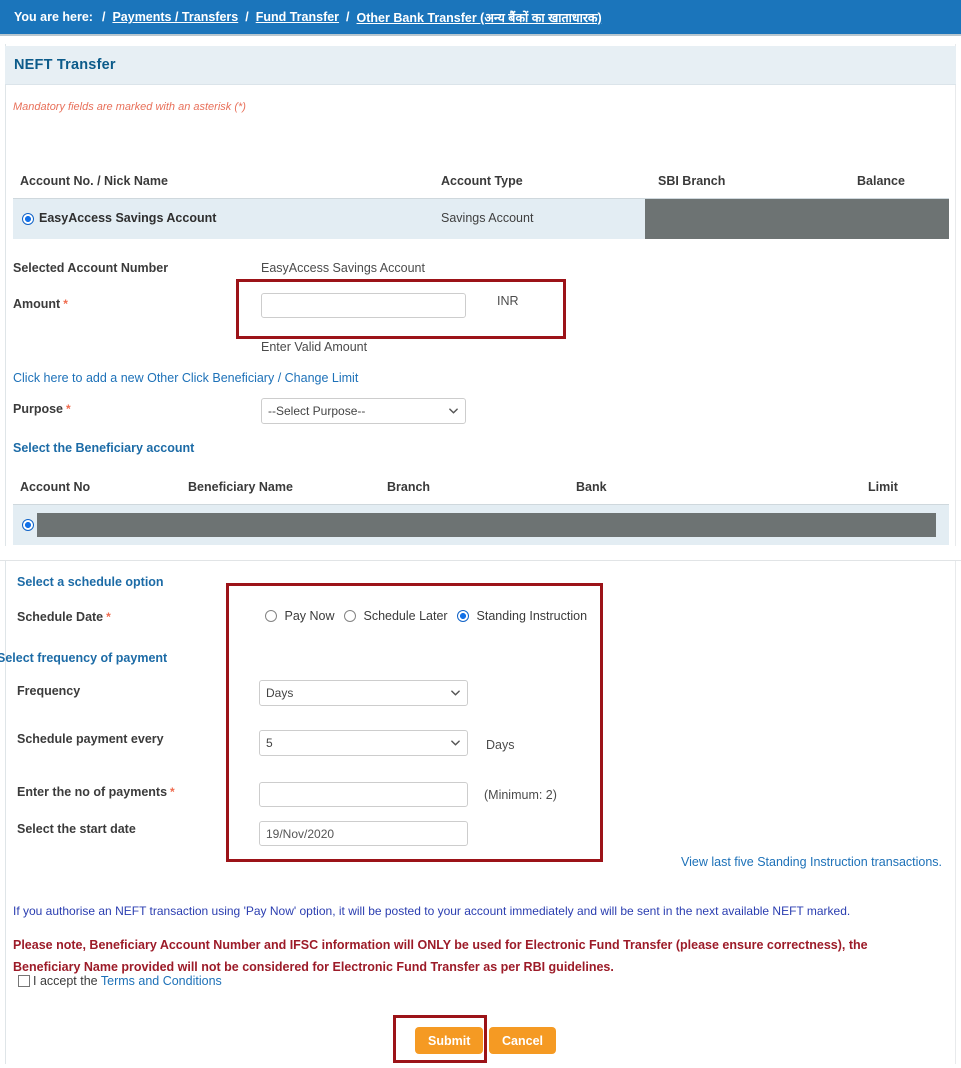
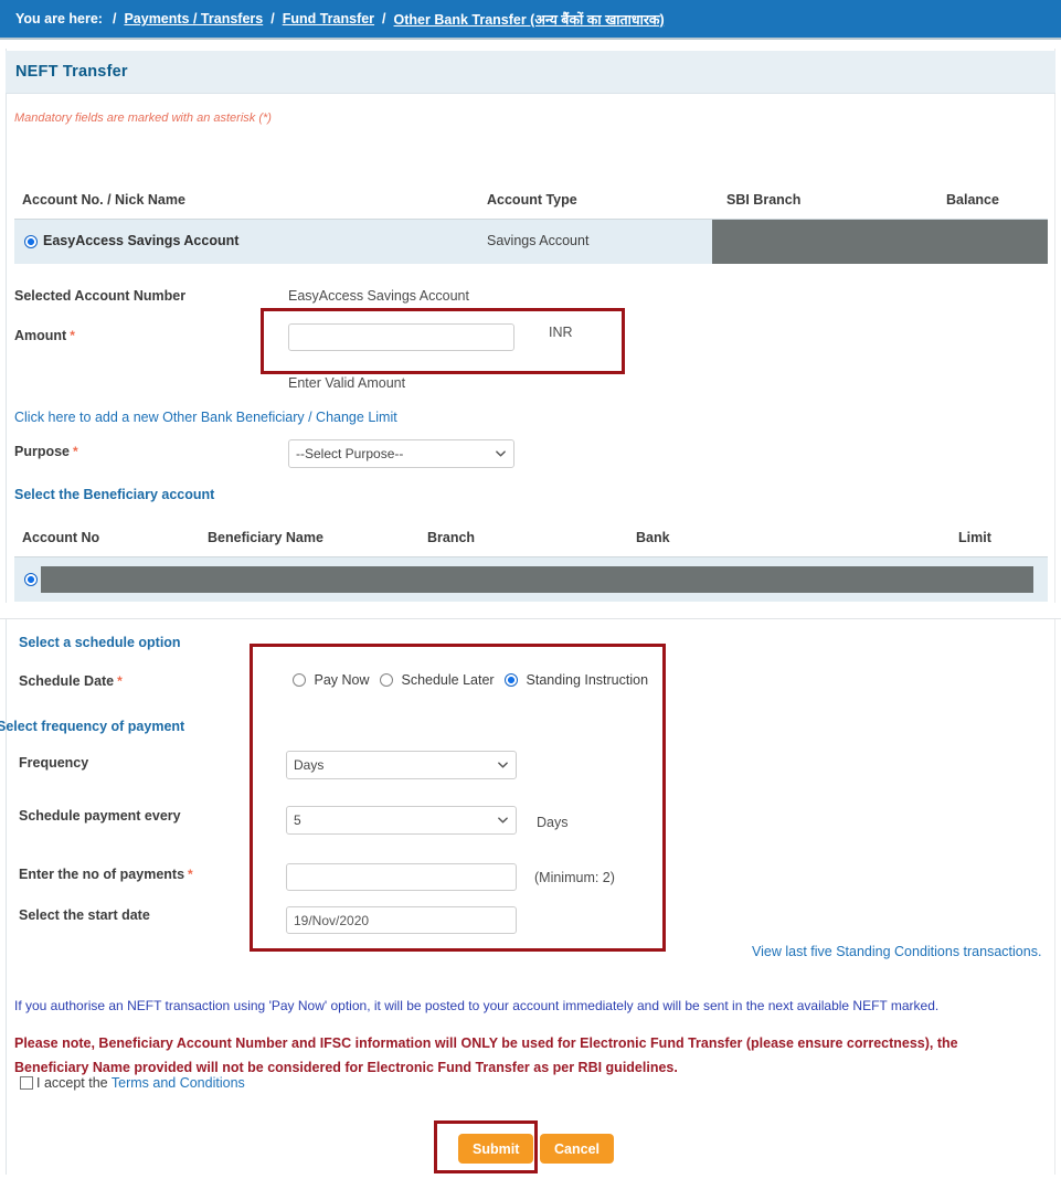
  You are here:
  /
  Payments / Transfers
  /
  Fund Transfer
  /
  Other Bank Transfer (अन्य बैंकों का खाताधारक)
  NEFT Transfer
  Mandatory fields are marked with an asterisk (*)
  Account No. / Nick Name
  Account Type
  SBI Branch
  Balance
  EasyAccess Savings Account
  Savings Account
  Selected Account Number
  EasyAccess Savings Account
  Amount *
  INR
  Enter Valid Amount
- Click here to add a new Other Click Beneficiary / Change Limit
+ Click here to add a new Other Bank Beneficiary / Change Limit
  Purpose *
  --Select Purpose--
  Select the Beneficiary account
  Account No
  Beneficiary Name
  Branch
  Bank
  Limit
  Select a schedule option
  Schedule Date *
  Pay Now Schedule Later Standing Instruction
  Select frequency of payment
  Frequency
  Days
  Schedule payment every
  5
  Days
  Enter the no of payments *
  (Minimum: 2)
  Select the start date
  19/Nov/2020
- View last five Standing Instruction transactions.
+ View last five Standing Conditions transactions.
  If you authorise an NEFT transaction using 'Pay Now' option, it will be posted to your account immediately and will be sent in the next available NEFT marked.
  Please note, Beneficiary Account Number and IFSC information will ONLY be used for Electronic Fund Transfer (please ensure correctness), the
  Beneficiary Name provided will not be considered for Electronic Fund Transfer as per RBI guidelines.
  I accept the Terms and Conditions
  Submit
  Cancel
